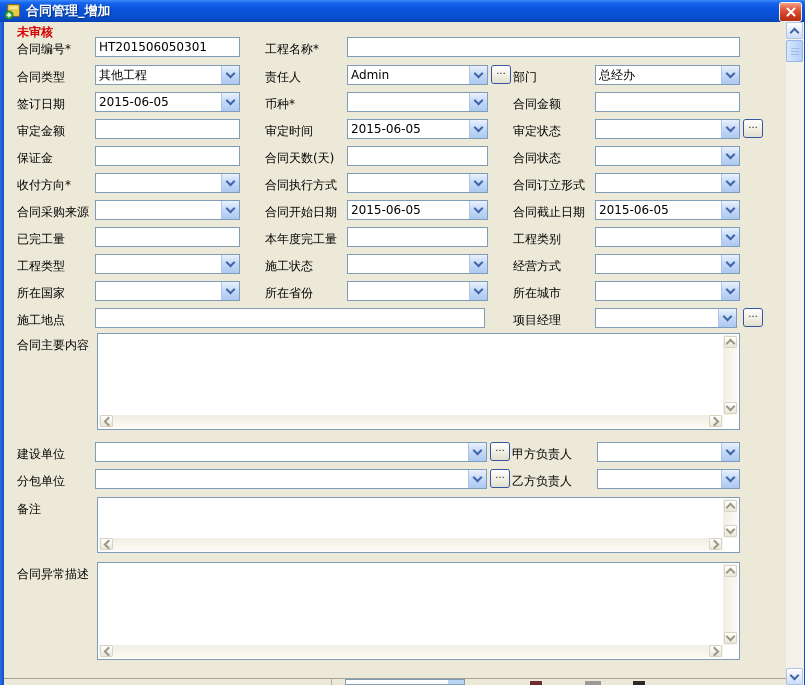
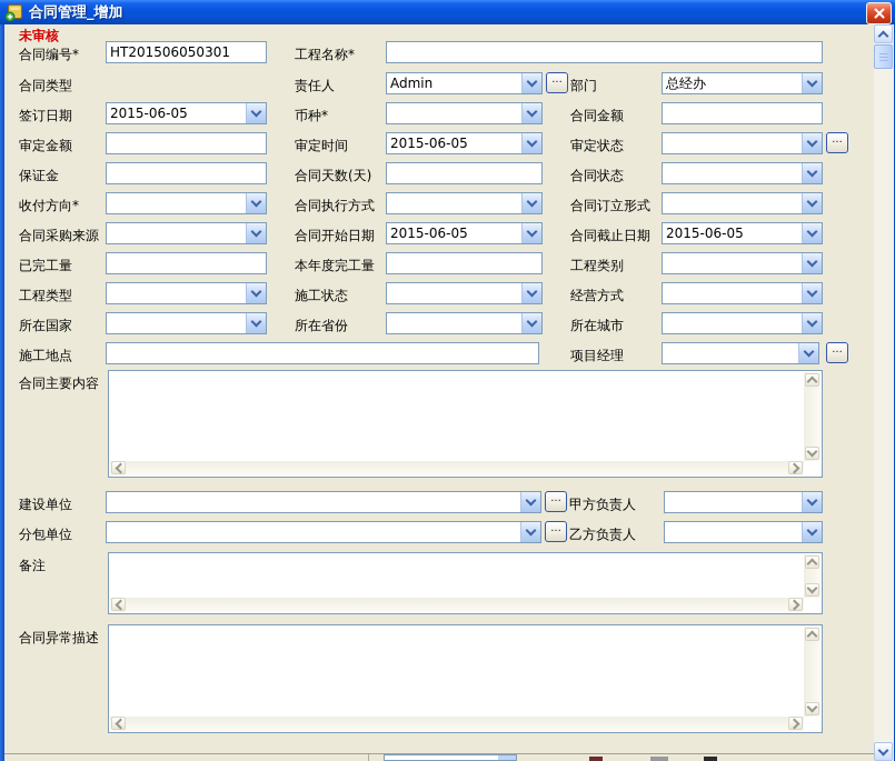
  合同管理_增加
  未审核
  合同编号*
  HT201506050301
  工程名称*
  合同类型
- 其他工程
  责任人
  Admin
  ...
  部门
  总经办
  签订日期
  2015-06-05
  币种*
  合同金额
  审定金额
  审定时间
  2015-06-05
  审定状态
  ...
  保证金
  合同天数(天)
  合同状态
  收付方向*
  合同执行方式
  合同订立形式
  合同采购来源
  合同开始日期
  2015-06-05
  合同截止日期
  2015-06-05
  已完工量
  本年度完工量
  工程类别
  工程类型
  施工状态
  经营方式
  所在国家
  所在省份
  所在城市
  施工地点
  项目经理
  ...
  合同主要内容
  建设单位
  ...
  甲方负责人
  分包单位
  ...
  乙方负责人
  备注
  合同异常描述
